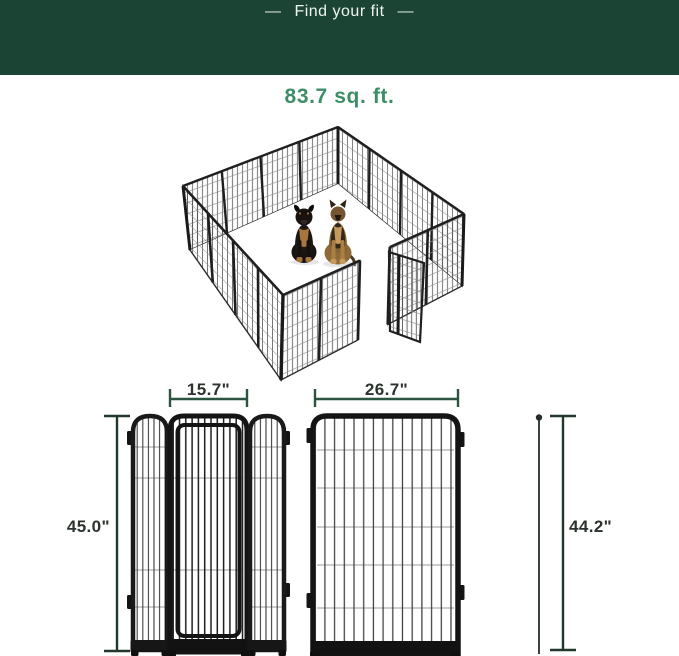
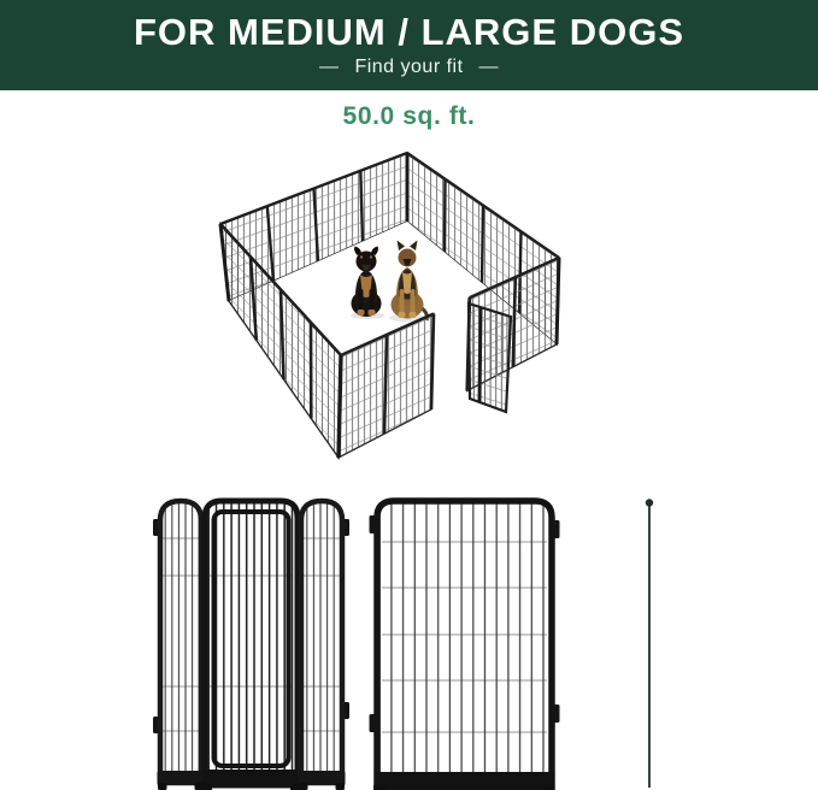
+ FOR MEDIUM / LARGE DOGS
  —
  Find your fit
  —
- 83.7 sq. ft.
+ 50.0 sq. ft.
- 15.7"
- 26.7"
- 45.0"
- 44.2"
